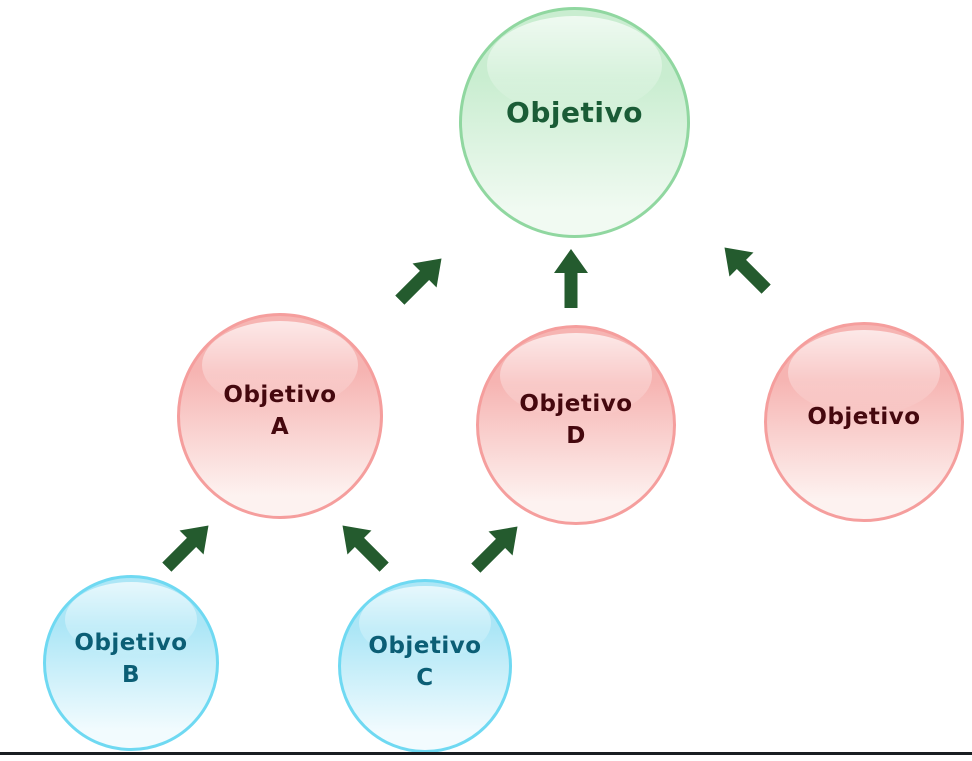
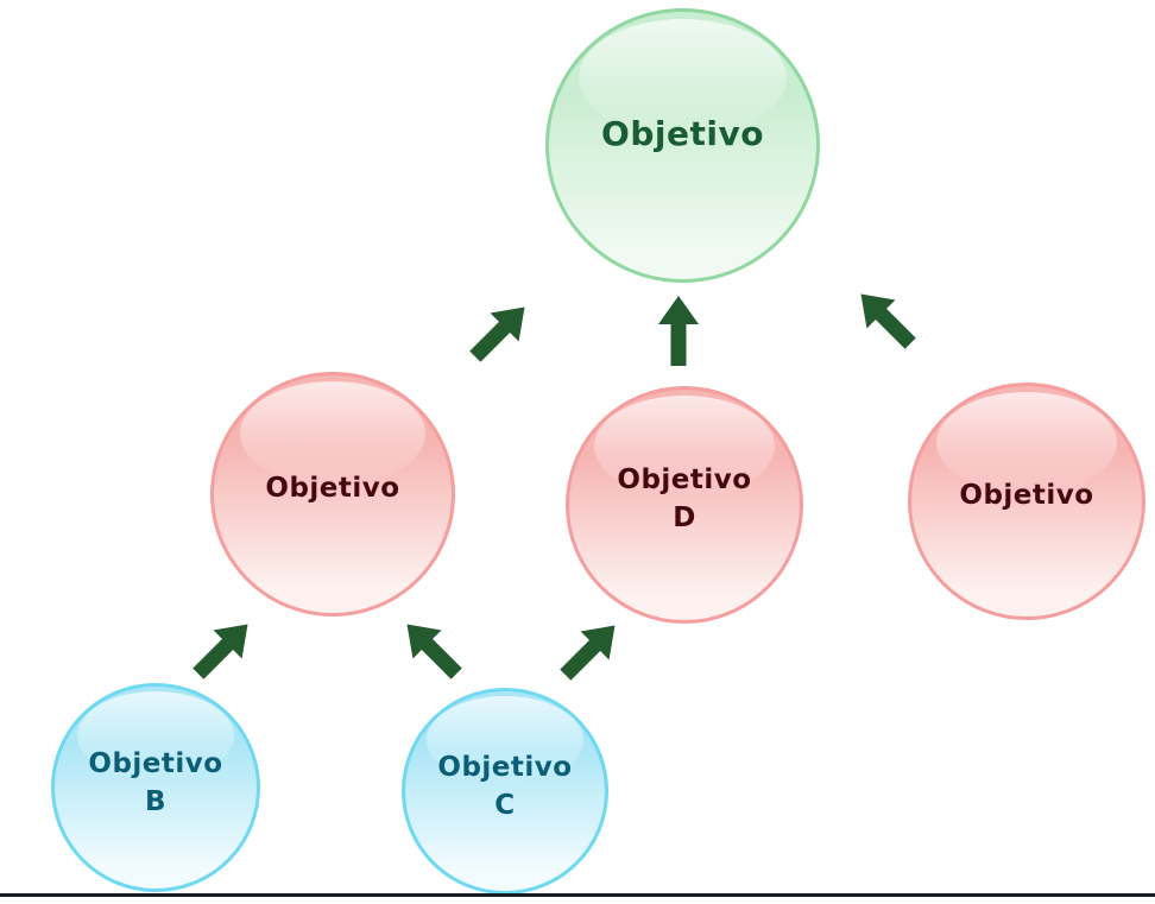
  Objetivo
  Objetivo
- A
  Objetivo
  D
  Objetivo
  Objetivo
  B
  Objetivo
  C
